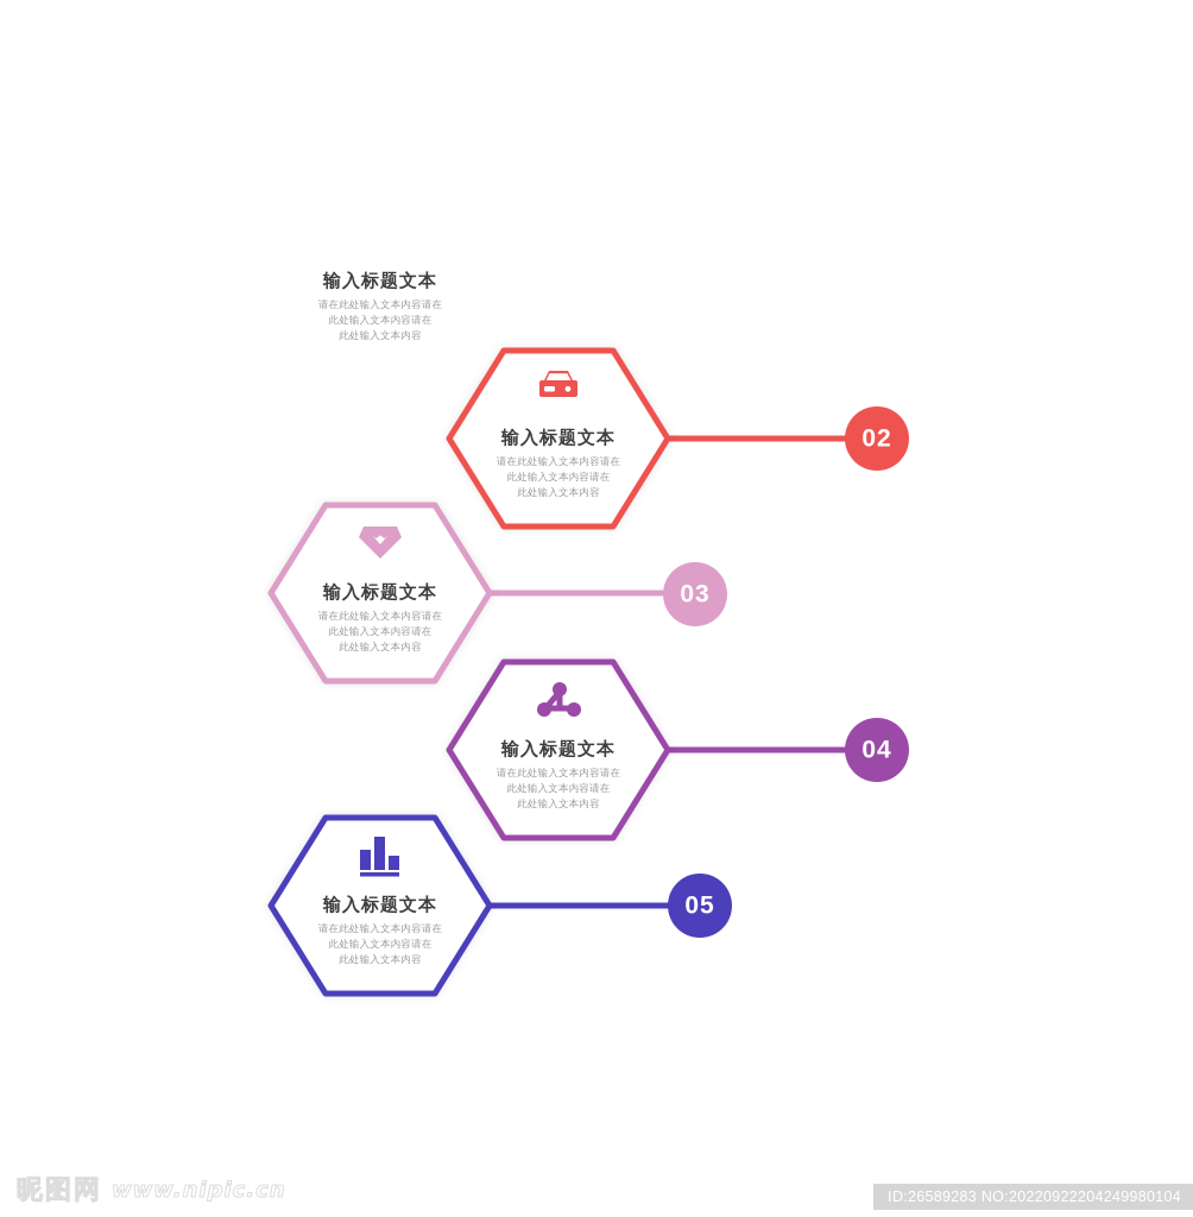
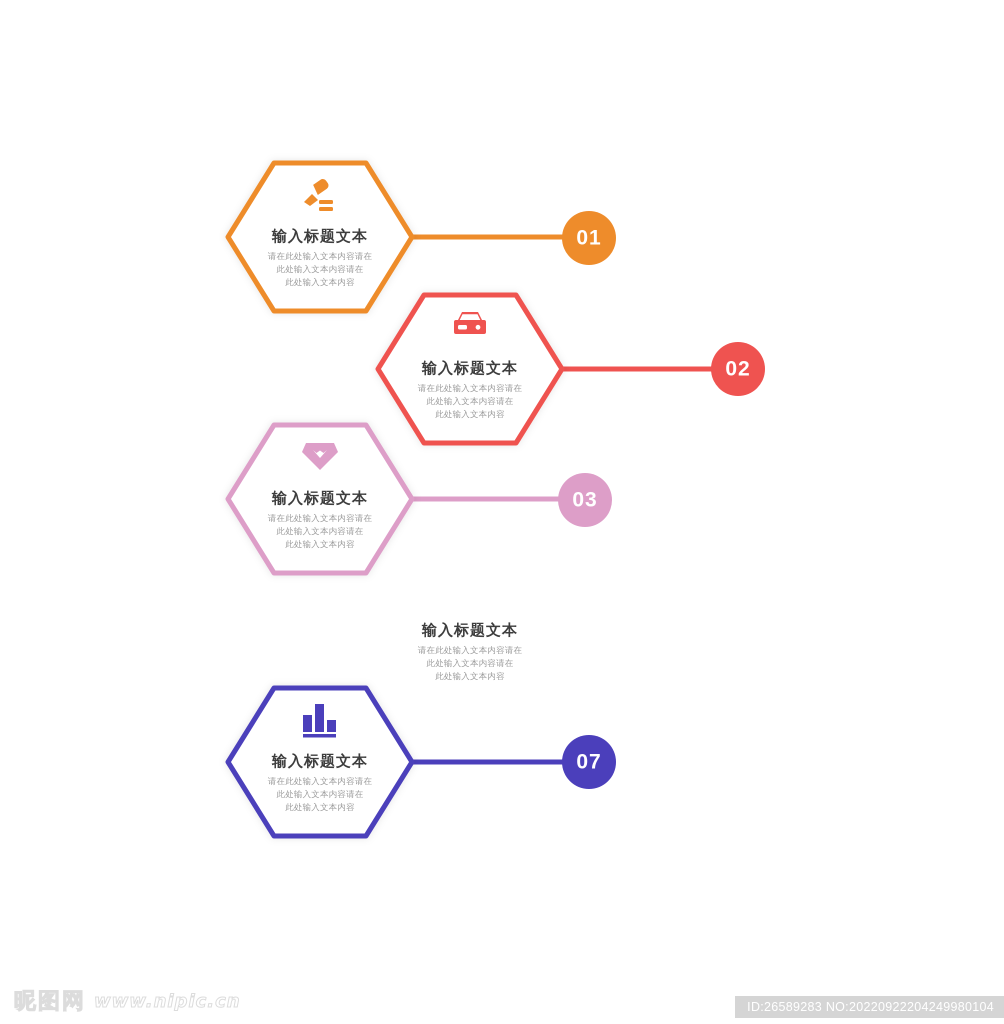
+ 01
  02
  03
- 04
- 05
+ 07
  输入标题文本
  请在此处输入文本内容请在
  此处输入文本内容请在
  此处输入文本内容
  输入标题文本
  请在此处输入文本内容请在
  此处输入文本内容请在
  此处输入文本内容
  输入标题文本
  请在此处输入文本内容请在
  此处输入文本内容请在
  此处输入文本内容
  输入标题文本
  请在此处输入文本内容请在
  此处输入文本内容请在
  此处输入文本内容
  输入标题文本
  请在此处输入文本内容请在
  此处输入文本内容请在
  此处输入文本内容
  昵图网
  www.nipic.cn
  ID:26589283 NO:20220922204249980104
